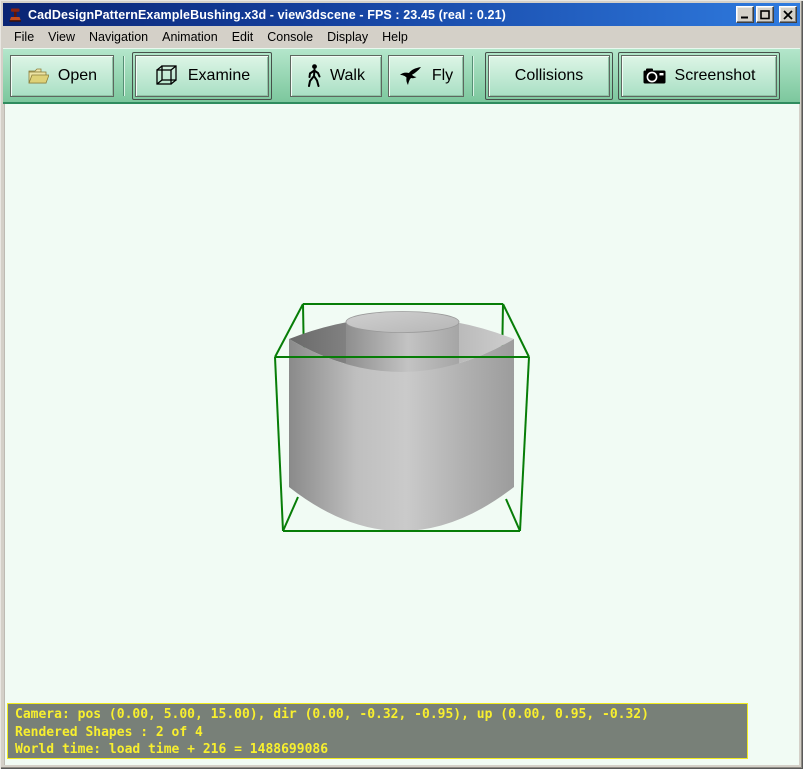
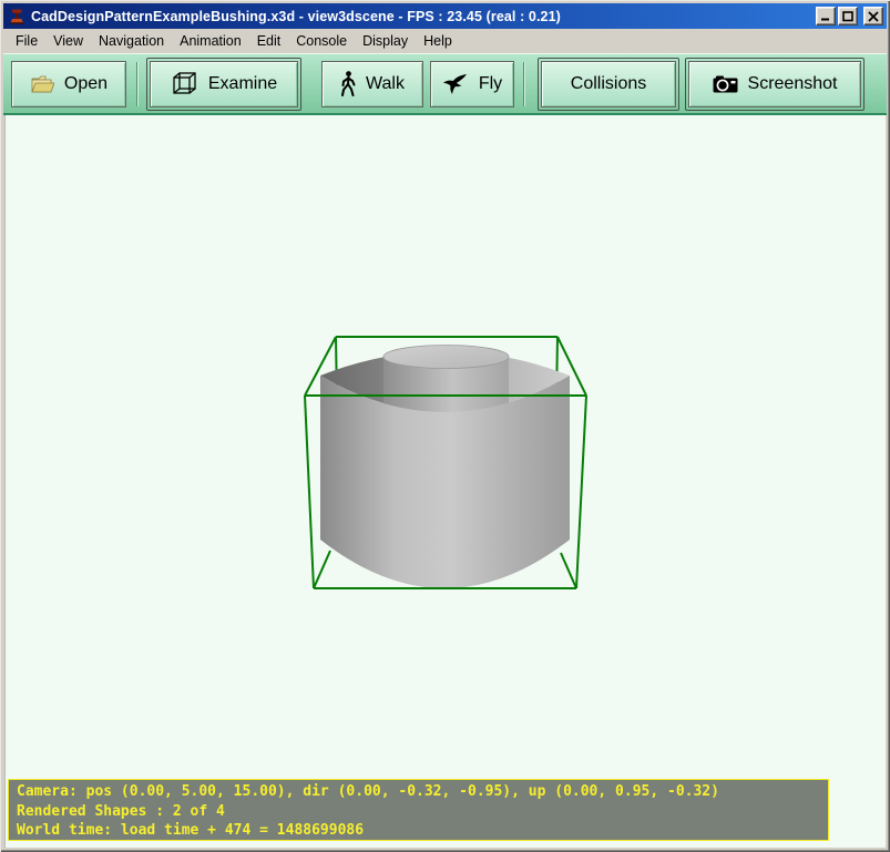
  CadDesignPatternExampleBushing.x3d - view3dscene - FPS : 23.45 (real : 0.21)
  File
  View
  Navigation
  Animation
  Edit
  Console
  Display
  Help
  Open
  Examine
  Walk
  Fly
  Collisions
  Screenshot
  Camera: pos (0.00, 5.00, 15.00), dir (0.00, -0.32, -0.95), up (0.00, 0.95, -0.32)
  Rendered Shapes : 2 of 4
- World time: load time + 216 = 1488699086
+ World time: load time + 474 = 1488699086
